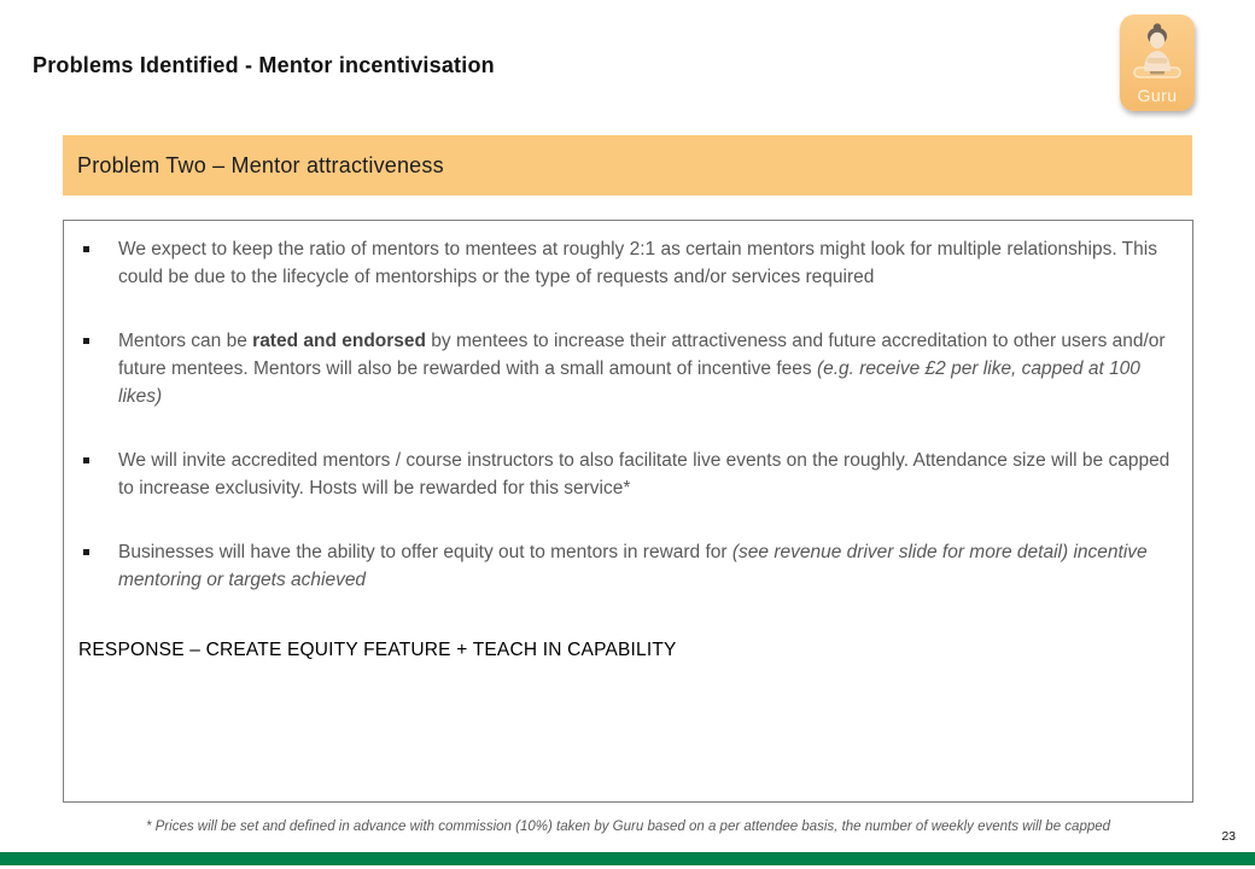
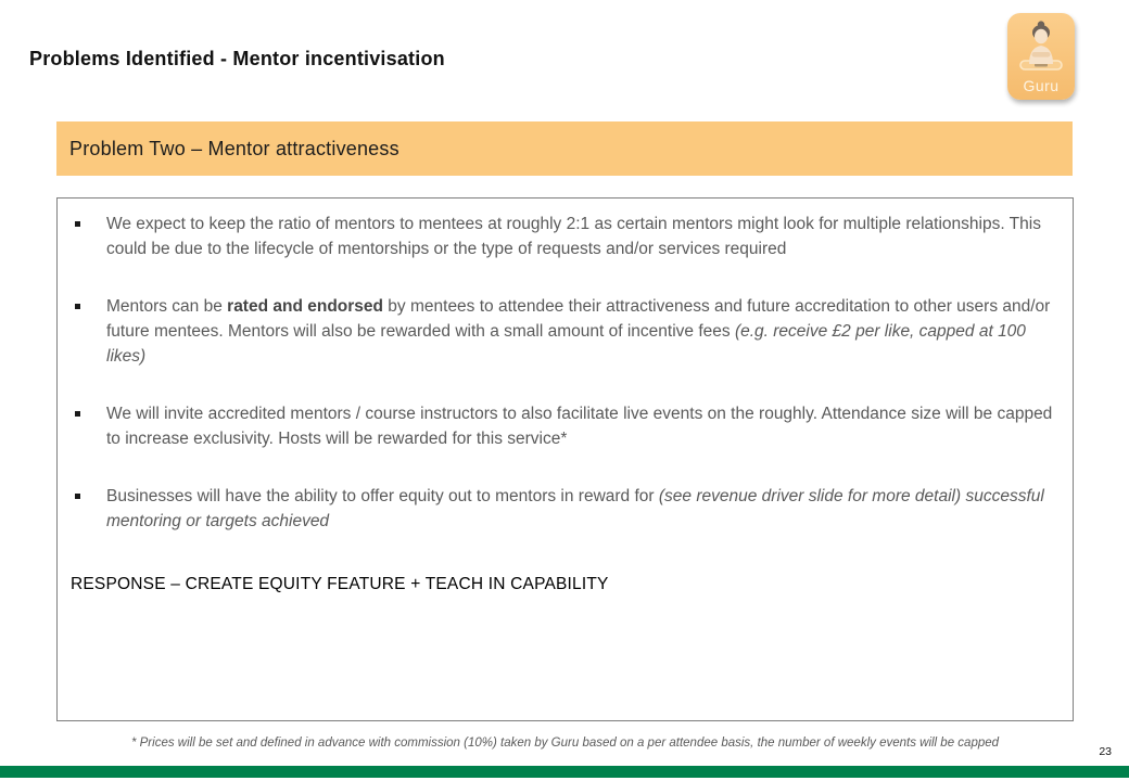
  Problems Identified - Mentor incentivisation
  Guru
  Problem Two – Mentor attractiveness
  We expect to keep the ratio of mentors to mentees at roughly 2:1 as certain mentors might look for multiple relationships. This could be due to the lifecycle of mentorships or the type of requests and/or services required
- Mentors can be rated and endorsed by mentees to increase their attractiveness and future accreditation to other users and/or future mentees. Mentors will also be rewarded with a small amount of incentive fees (e.g. receive £2 per like, capped at 100 likes)
+ Mentors can be rated and endorsed by mentees to attendee their attractiveness and future accreditation to other users and/or future mentees. Mentors will also be rewarded with a small amount of incentive fees (e.g. receive £2 per like, capped at 100 likes)
  We will invite accredited mentors / course instructors to also facilitate live events on the roughly. Attendance size will be capped to increase exclusivity. Hosts will be rewarded for this service*
- Businesses will have the ability to offer equity out to mentors in reward for (see revenue driver slide for more detail) incentive mentoring or targets achieved
+ Businesses will have the ability to offer equity out to mentors in reward for (see revenue driver slide for more detail) successful mentoring or targets achieved
  RESPONSE – CREATE EQUITY FEATURE + TEACH IN CAPABILITY
  * Prices will be set and defined in advance with commission (10%) taken by Guru based on a per attendee basis, the number of weekly events will be capped
  23
